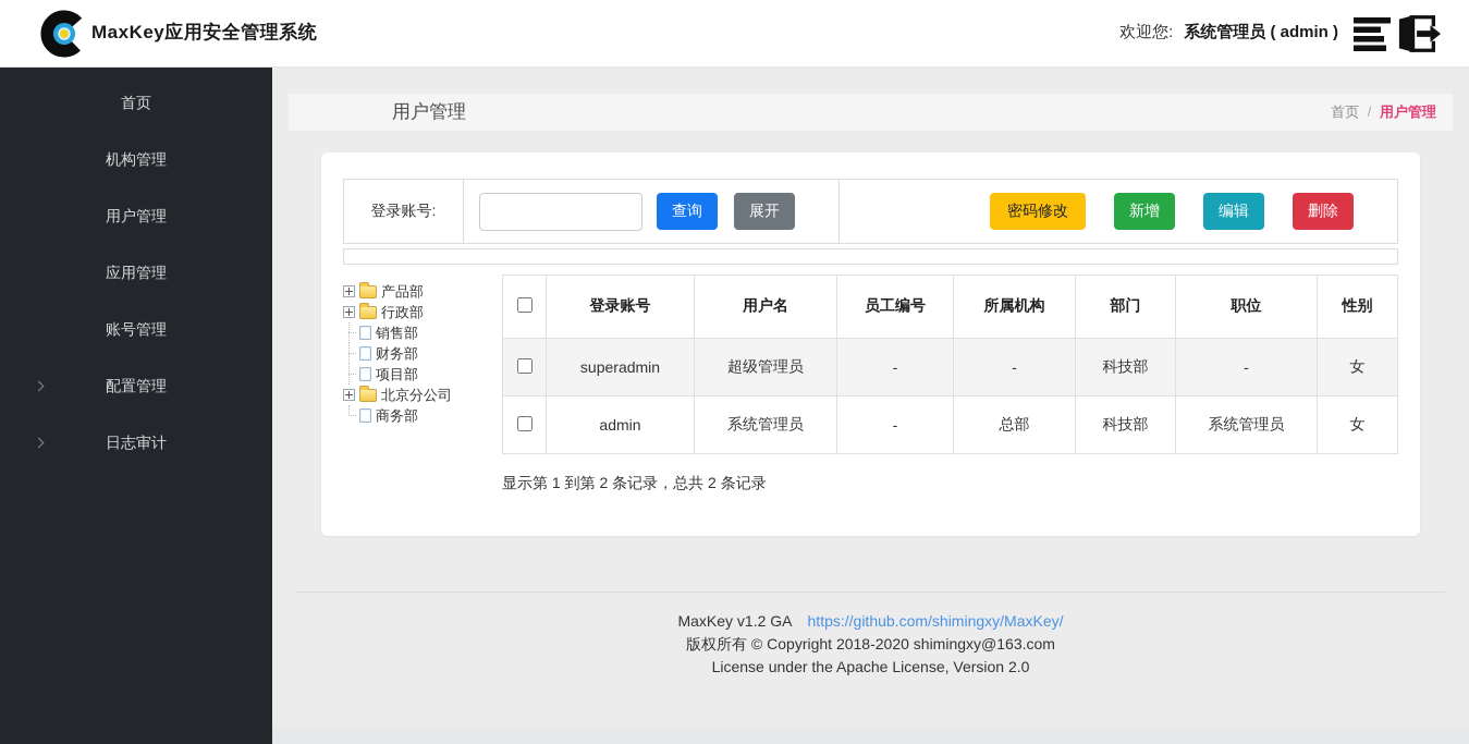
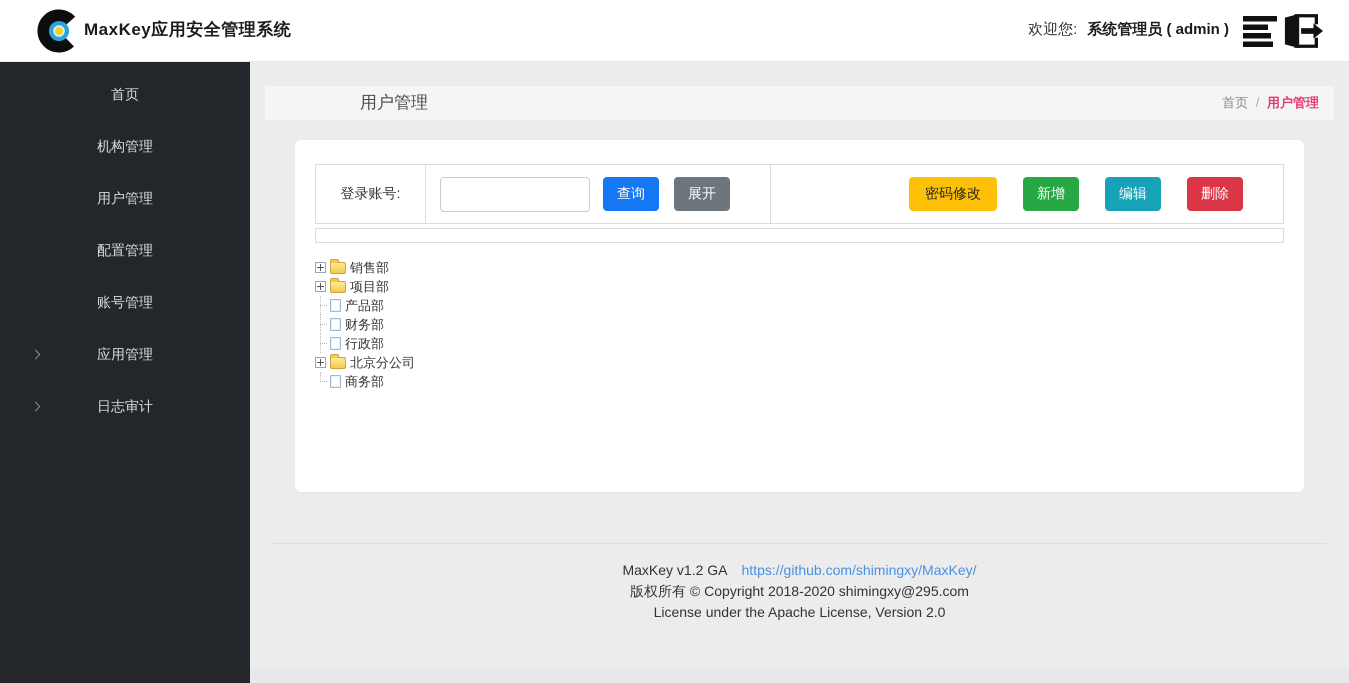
  MaxKey应用安全管理系统
  欢迎您:
  系统管理员 ( admin )
  首页
  机构管理
  用户管理
- 应用管理
+ 配置管理
  账号管理
- 配置管理
+ 应用管理
  日志审计
  用户管理
  首页 / 用户管理
  登录账号:
  查询
  展开
  密码修改
  新增
  编辑
  删除
- 产品部
+ 销售部
- 行政部
+ 项目部
- 销售部
+ 产品部
  财务部
- 项目部
+ 行政部
  北京分公司
  商务部
- 	登录账号	用户名	员工编号	所属机构	部门	职位	性别
- 	superadmin	超级管理员	-	-	科技部	-	女
- 	admin	系统管理员	-	总部	科技部	系统管理员	女
- 显示第 1 到第 2 条记录，总共 2 条记录
  MaxKey v1.2 GA https://github.com/shimingxy/MaxKey/
- 版权所有 © Copyright 2018-2020 shimingxy@163.com
+ 版权所有 © Copyright 2018-2020 shimingxy@295.com
  License under the Apache License, Version 2.0
